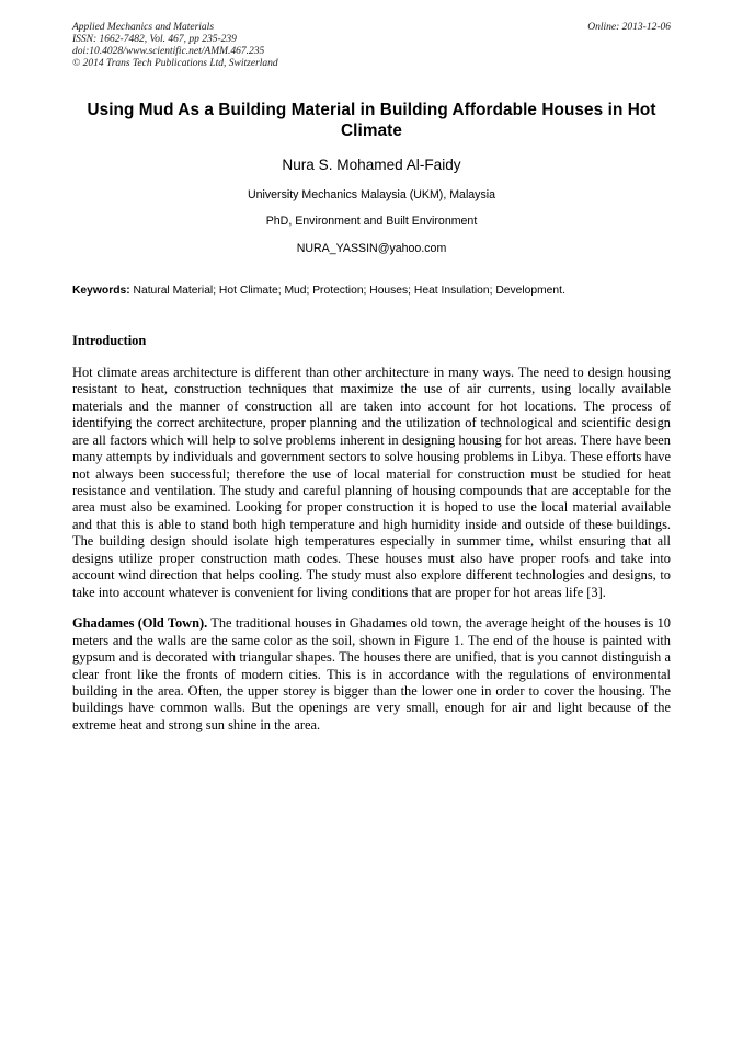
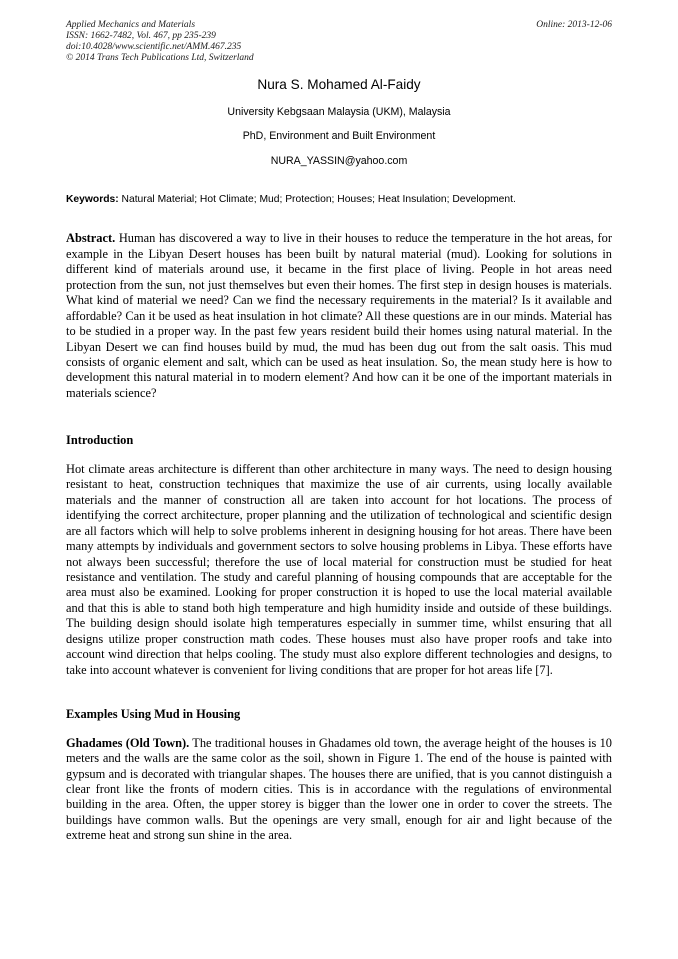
  Applied Mechanics and Materials
  ISSN: 1662-7482, Vol. 467, pp 235-239
  doi:10.4028/www.scientific.net/AMM.467.235
  © 2014 Trans Tech Publications Ltd, Switzerland
  Online: 2013-12-06
- Using Mud As a Building Material in Building Affordable Houses in Hot Climate
  Nura S. Mohamed Al-Faidy
- University Mechanics Malaysia (UKM), Malaysia
+ University Kebgsaan Malaysia (UKM), Malaysia
  PhD, Environment and Built Environment
  NURA_YASSIN@yahoo.com
  Keywords: Natural Material; Hot Climate; Mud; Protection; Houses; Heat Insulation; Development.
+ Abstract. Human has discovered a way to live in their houses to reduce the temperature in the hot areas, for example in the Libyan Desert houses has been built by natural material (mud). Looking for solutions in different kind of materials around use, it became in the first place of living. People in hot areas need protection from the sun, not just themselves but even their homes. The first step in design houses is materials. What kind of material we need? Can we find the necessary requirements in the material? Is it available and affordable? Can it be used as heat insulation in hot climate? All these questions are in our minds. Material has to be studied in a proper way. In the past few years resident build their homes using natural material. In the Libyan Desert we can find houses build by mud, the mud has been dug out from the salt oasis. This mud consists of organic element and salt, which can be used as heat insulation. So, the mean study here is how to development this natural material in to modern element? And how can it be one of the important materials in materials science?
  Introduction
- Hot climate areas architecture is different than other architecture in many ways. The need to design housing resistant to heat, construction techniques that maximize the use of air currents, using locally available materials and the manner of construction all are taken into account for hot locations. The process of identifying the correct architecture, proper planning and the utilization of technological and scientific design are all factors which will help to solve problems inherent in designing housing for hot areas. There have been many attempts by individuals and government sectors to solve housing problems in Libya. These efforts have not always been successful; therefore the use of local material for construction must be studied for heat resistance and ventilation. The study and careful planning of housing compounds that are acceptable for the area must also be examined. Looking for proper construction it is hoped to use the local material available and that this is able to stand both high temperature and high humidity inside and outside of these buildings. The building design should isolate high temperatures especially in summer time, whilst ensuring that all designs utilize proper construction math codes. These houses must also have proper roofs and take into account wind direction that helps cooling. The study must also explore different technologies and designs, to take into account whatever is convenient for living conditions that are proper for hot areas life [3].
+ Hot climate areas architecture is different than other architecture in many ways. The need to design housing resistant to heat, construction techniques that maximize the use of air currents, using locally available materials and the manner of construction all are taken into account for hot locations. The process of identifying the correct architecture, proper planning and the utilization of technological and scientific design are all factors which will help to solve problems inherent in designing housing for hot areas. There have been many attempts by individuals and government sectors to solve housing problems in Libya. These efforts have not always been successful; therefore the use of local material for construction must be studied for heat resistance and ventilation. The study and careful planning of housing compounds that are acceptable for the area must also be examined. Looking for proper construction it is hoped to use the local material available and that this is able to stand both high temperature and high humidity inside and outside of these buildings. The building design should isolate high temperatures especially in summer time, whilst ensuring that all designs utilize proper construction math codes. These houses must also have proper roofs and take into account wind direction that helps cooling. The study must also explore different technologies and designs, to take into account whatever is convenient for living conditions that are proper for hot areas life [7].
+ Examples Using Mud in Housing
- Ghadames (Old Town). The traditional houses in Ghadames old town, the average height of the houses is 10 meters and the walls are the same color as the soil, shown in Figure 1. The end of the house is painted with gypsum and is decorated with triangular shapes. The houses there are unified, that is you cannot distinguish a clear front like the fronts of modern cities. This is in accordance with the regulations of environmental building in the area. Often, the upper storey is bigger than the lower one in order to cover the housing. The buildings have common walls. But the openings are very small, enough for air and light because of the extreme heat and strong sun shine in the area.
+ Ghadames (Old Town). The traditional houses in Ghadames old town, the average height of the houses is 10 meters and the walls are the same color as the soil, shown in Figure 1. The end of the house is painted with gypsum and is decorated with triangular shapes. The houses there are unified, that is you cannot distinguish a clear front like the fronts of modern cities. This is in accordance with the regulations of environmental building in the area. Often, the upper storey is bigger than the lower one in order to cover the streets. The buildings have common walls. But the openings are very small, enough for air and light because of the extreme heat and strong sun shine in the area.
